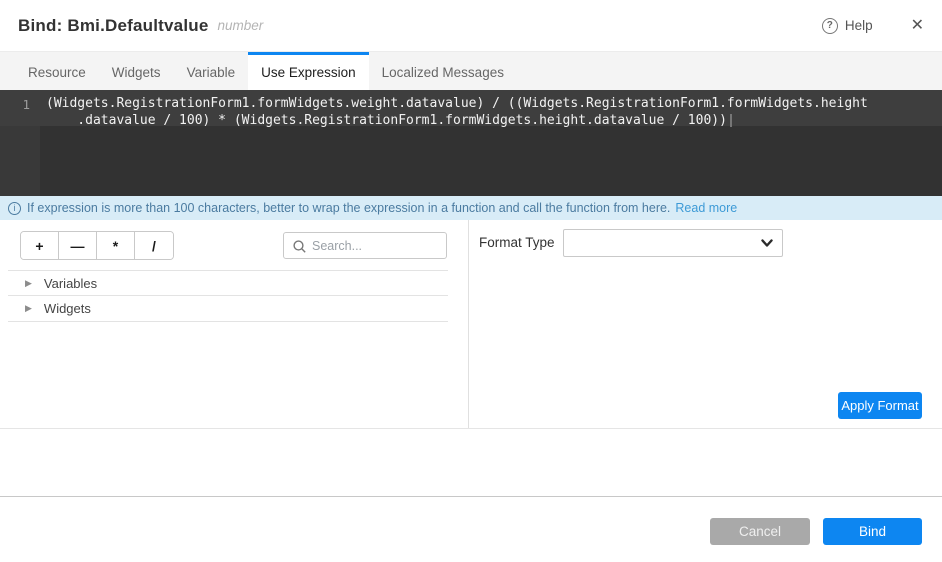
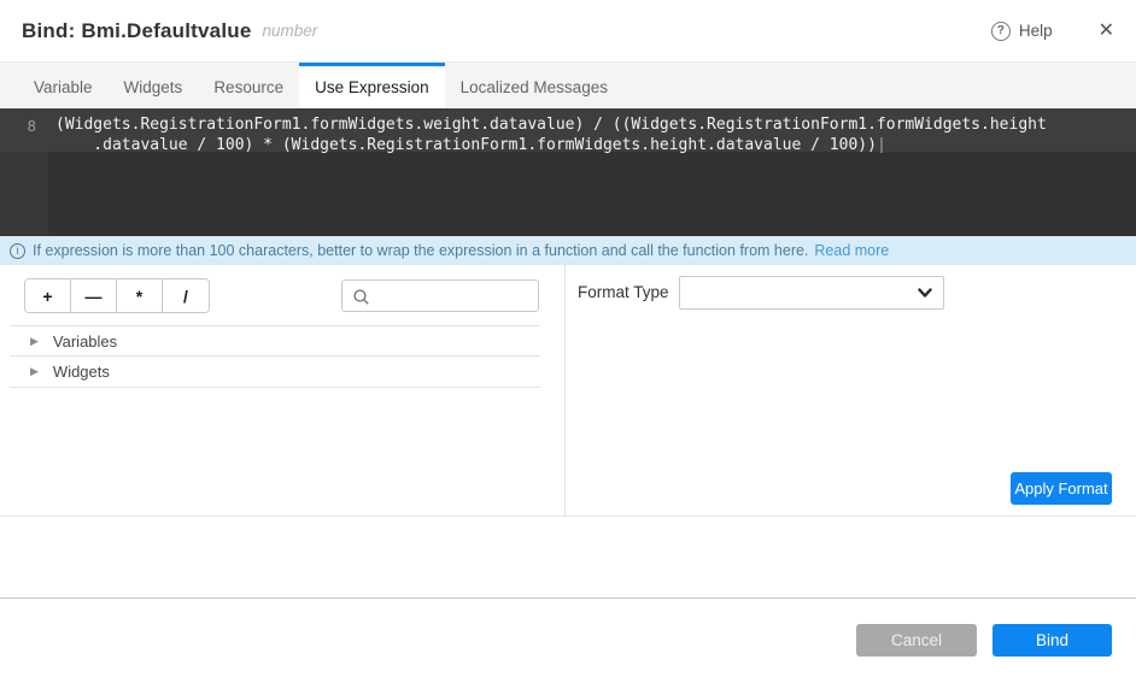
  Bind: Bmi.Defaultvalue
  number
  ?
  Help
  ✕
- Resource
+ Variable
  Widgets
- Variable
+ Resource
  Use Expression
  Localized Messages
- 1
+ 8
  (Widgets.RegistrationForm1.formWidgets.weight.datavalue) / ((Widgets.RegistrationForm1.formWidgets.height
  .datavalue / 100) * (Widgets.RegistrationForm1.formWidgets.height.datavalue / 100))
  i
  If expression is more than 100 characters, better to wrap the expression in a function and call the function from here.
  Read more
  +
  —
  *
  /
- Search...
  ▶
  Variables
  ▶
  Widgets
  Format Type
  Apply Format
  Cancel
  Bind
